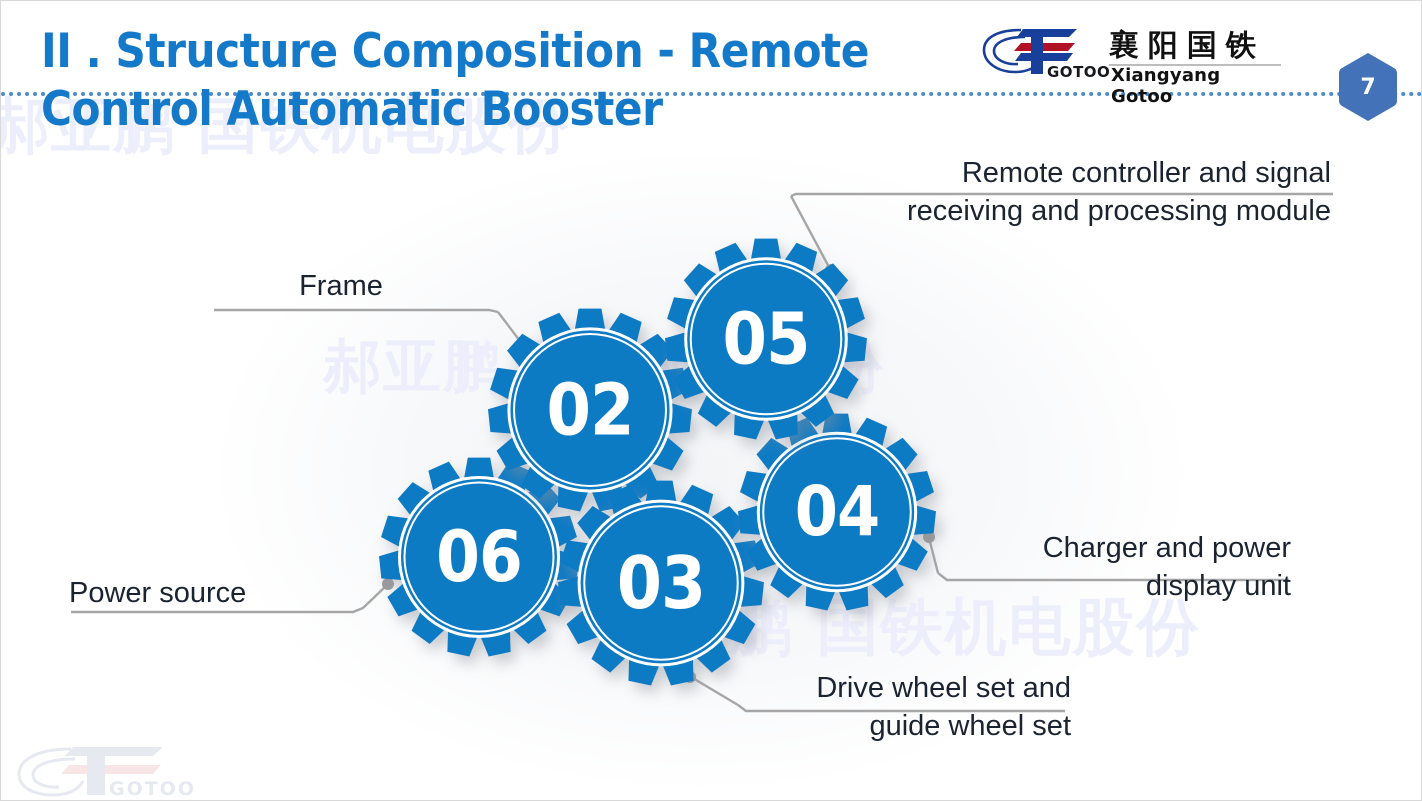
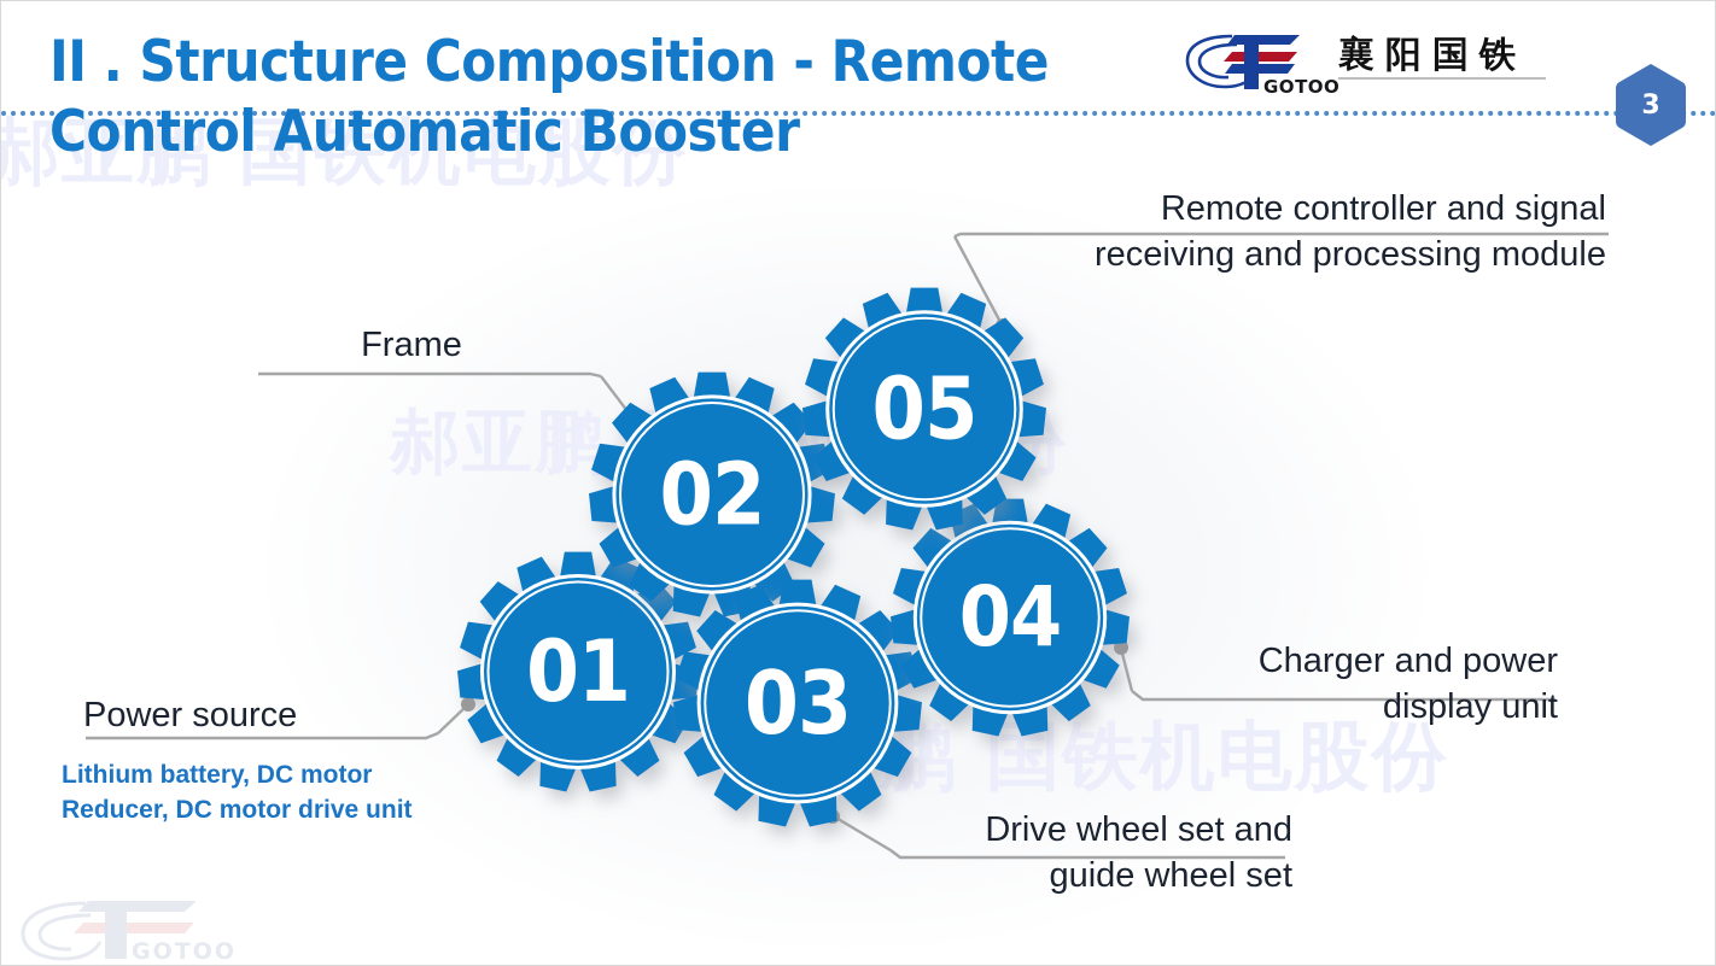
  郝亚鹏 国铁机电股份
  鹏 国铁机电股份
  GOTOO
  II . Structure Composition - Remote Control Automatic Booster
  GOTOO
  襄阳国铁
- Xiangyang Gotoo
- 7
+ 3
- 06
+ 01
  02
  03
  04
  05
  Remote controller and signal receiving and processing module
  Charger and power display unit
  Drive wheel set and guide wheel set
  Frame
  Power source
+ Lithium battery, DC motor
+ Reducer, DC motor drive unit
